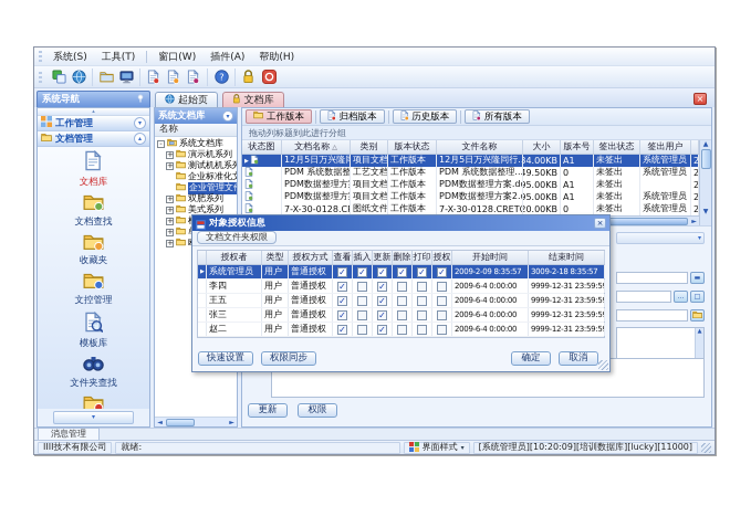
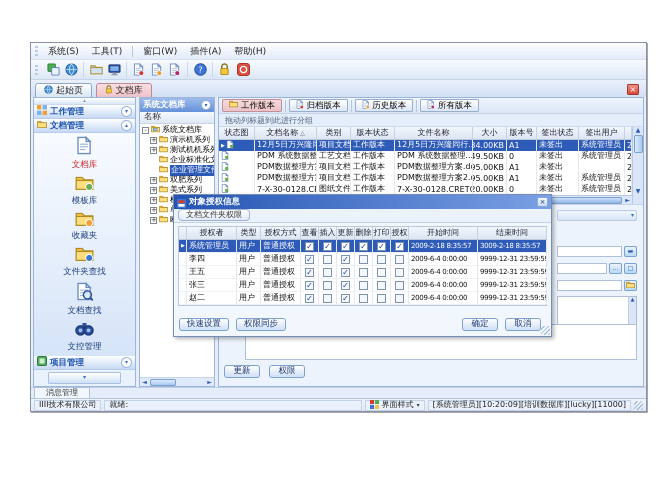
  系统(S)
  工具(T)
  窗口(W)
  插件(A)
  帮助(H)
  ?
- 系统导航
  起始页
  文档库
  ×
  工作管理
  文档管理
  文档库
- 文档查找
+ 模板库
  收藏夹
- 文控管理
+ 文件夹查找
- 模板库
+ 文档查找
- 文件夹查找
+ 文控管理
+ 项目管理
  系统文档库
  名称
  -
  系统文档库
  +
  演示机系列
  +
  测试机机系
  企业标准化
  企业管理文
  +
  双肥系列
  +
  美式系列
  +
  +
  +
  工作版本
  归档版本
  历史版本
  所有版本
  拖动列标题到此进行分组
  状态图
  文档名称
  类别
  版本状态
  文件名称
  大小
  版本号
  签出状态
  签出用户
  项目文档
  工作版本
  12月5日万兴隆同行..
  34.00KB
  A1
  未签出
  系统管理员
  2
  工艺文档
  工作版本
  PDM 系统数据整理...
  49.50KB
  0
  未签出
  系统管理员
  项目文档
  工作版本
  PDM数据整理方案.do
  95.00KB
  A1
  未签出
  2
  项目文档
  工作版本
  PDM数据整理方案2.
  95.00KB
  A1
  未签出
  系统管理员
  2
  7-X-30-0128.CR
  图纸文件
  工作版本
  7-X-30-0128.CRETO
  20.00KB
  0
  未签出
  系统管理员
  2
  更新
  权限
  对象授权信息
  ×
  文档文件夹权限
  授权者
  类型
  授权方式
  查看
  插入
  更新
  删除
  打印
  授权
  开始时间
  结束时间
  系统管理员
  用户
  普通授权
  ✓
  ✓
  ✓
  ✓
  ✓
  ✓
- 2009-2-09 8:35:57
+ 2009-2-18 8:35:57
  3009-2-18 8:35:57
  李四
  用户
  普通授权
  ✓
  ✓
  2009-6-4 0:00:00
  9999-12-31 23:59:59
  王五
  用户
  普通授权
  ✓
  ✓
  2009-6-4 0:00:00
  9999-12-31 23:59:59
  张三
  用户
  普通授权
  ✓
  ✓
  2009-6-4 0:00:00
  9999-12-31 23:59:59
  赵二
  用户
  普通授权
  ✓
  ✓
  2009-6-4 0:00:00
  9999-12-31 23:59:59
  快速设置
  权限同步
  确定
  取消
  消息管理
  IIII技术有限公司
  就绪:
  界面样式
  [系统管理员][10:20:09][培训数据库][lucky][11000]
